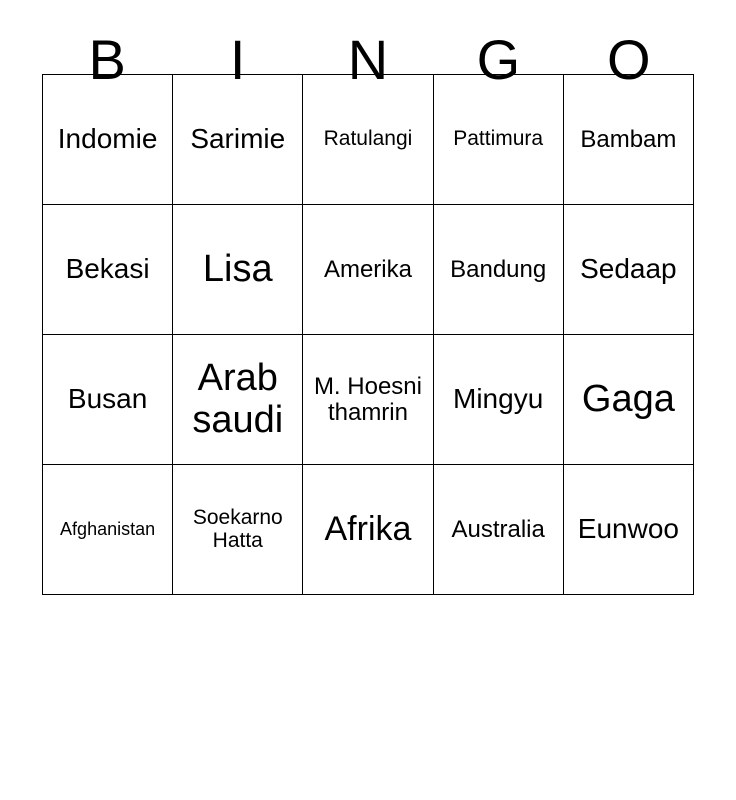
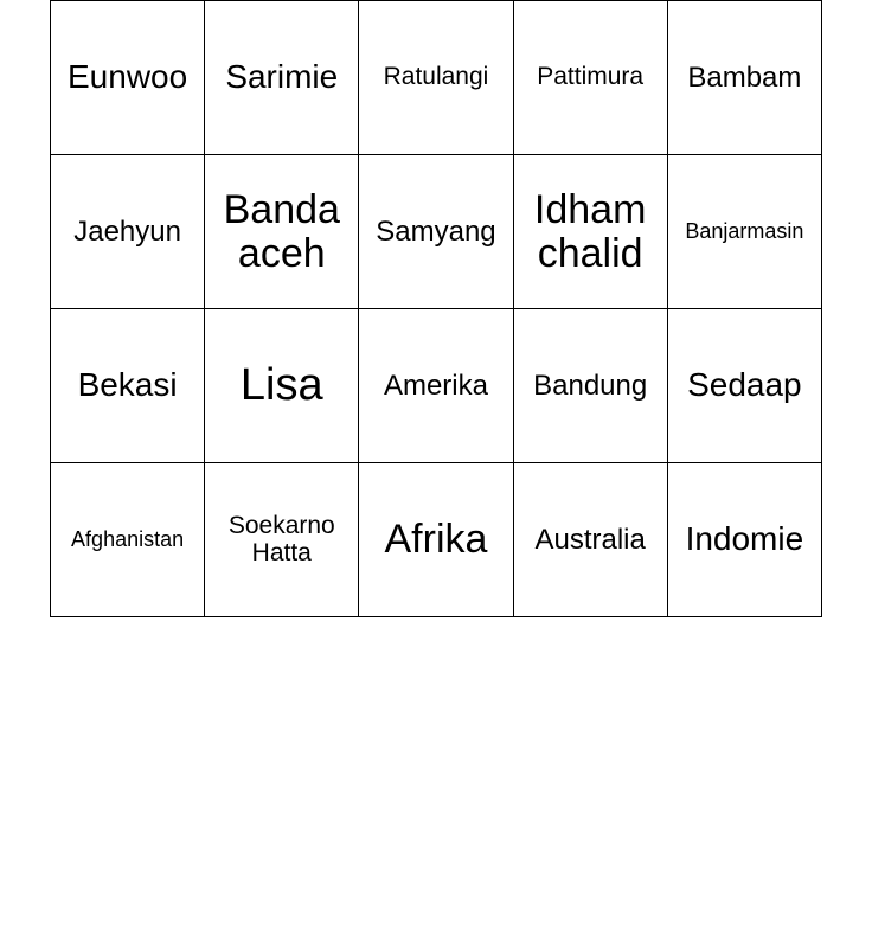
- B
- I
- N
- G
- O
- Indomie	Sarimie	Ratulangi	Pattimura	Bambam
+ Eunwoo	Sarimie	Ratulangi	Pattimura	Bambam
+ Jaehyun	Banda aceh	Samyang	Idham chalid	Banjarmasin
  Bekasi	Lisa	Amerika	Bandung	Sedaap
- Busan	Arab saudi	M. Hoesni thamrin	Mingyu	Gaga
- Afghanistan	Soekarno Hatta	Afrika	Australia	Eunwoo
+ Afghanistan	Soekarno Hatta	Afrika	Australia	Indomie
